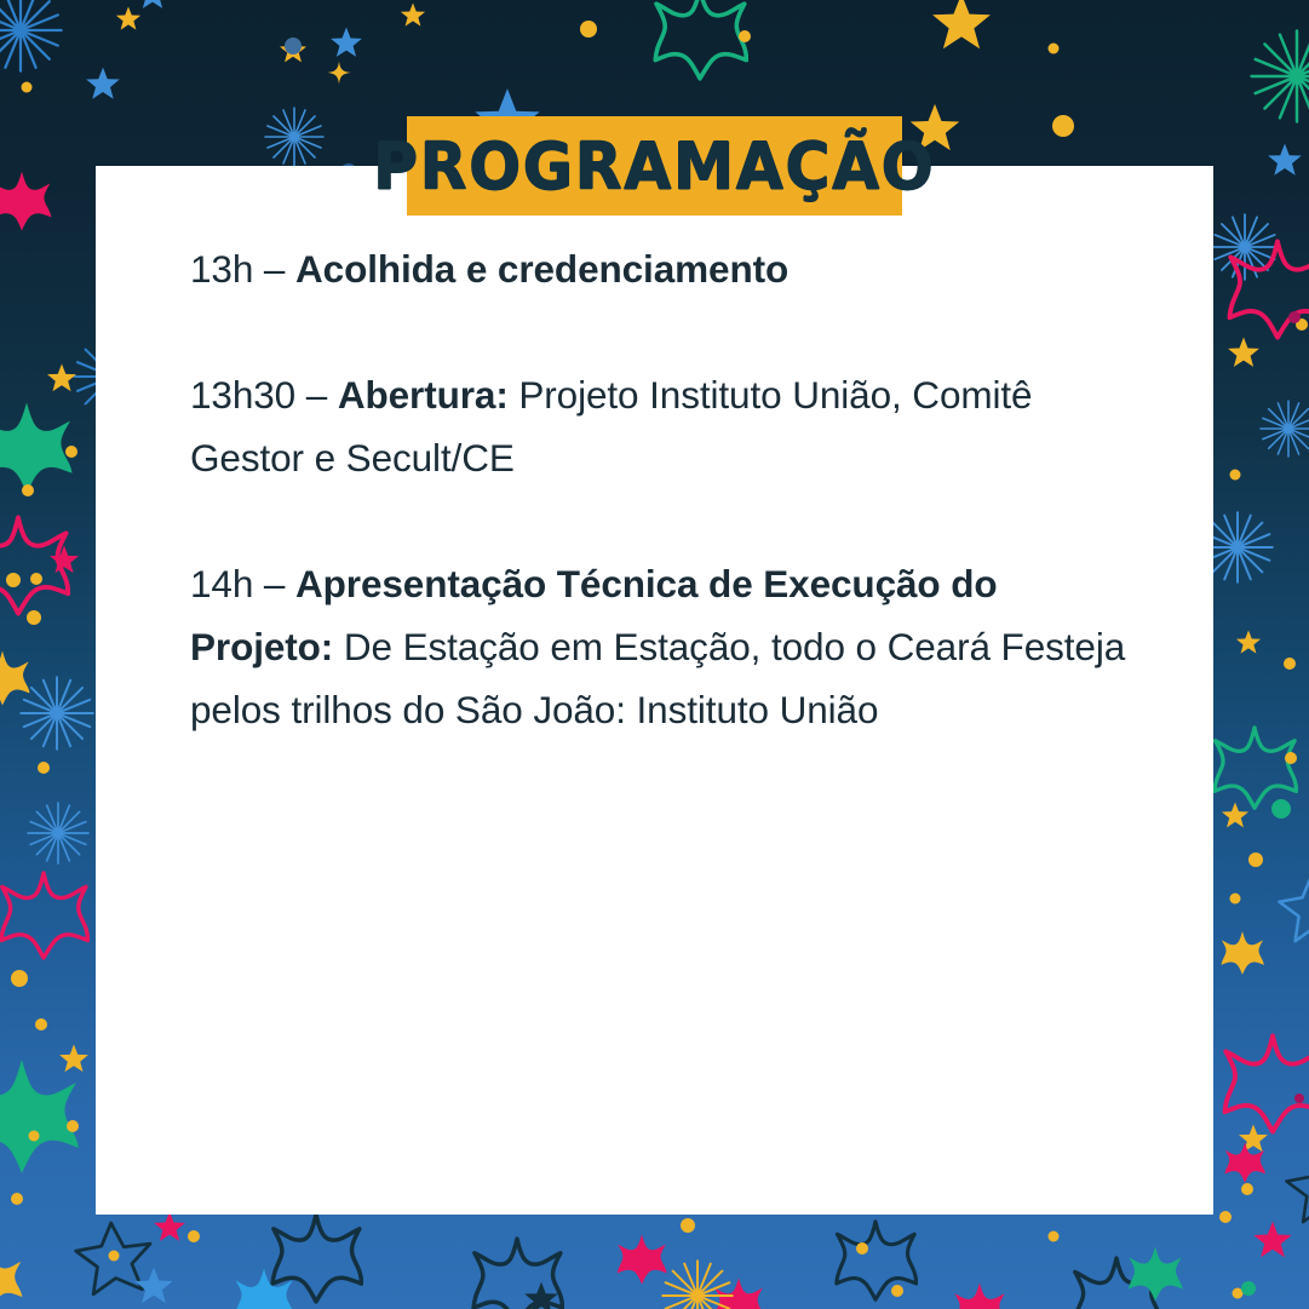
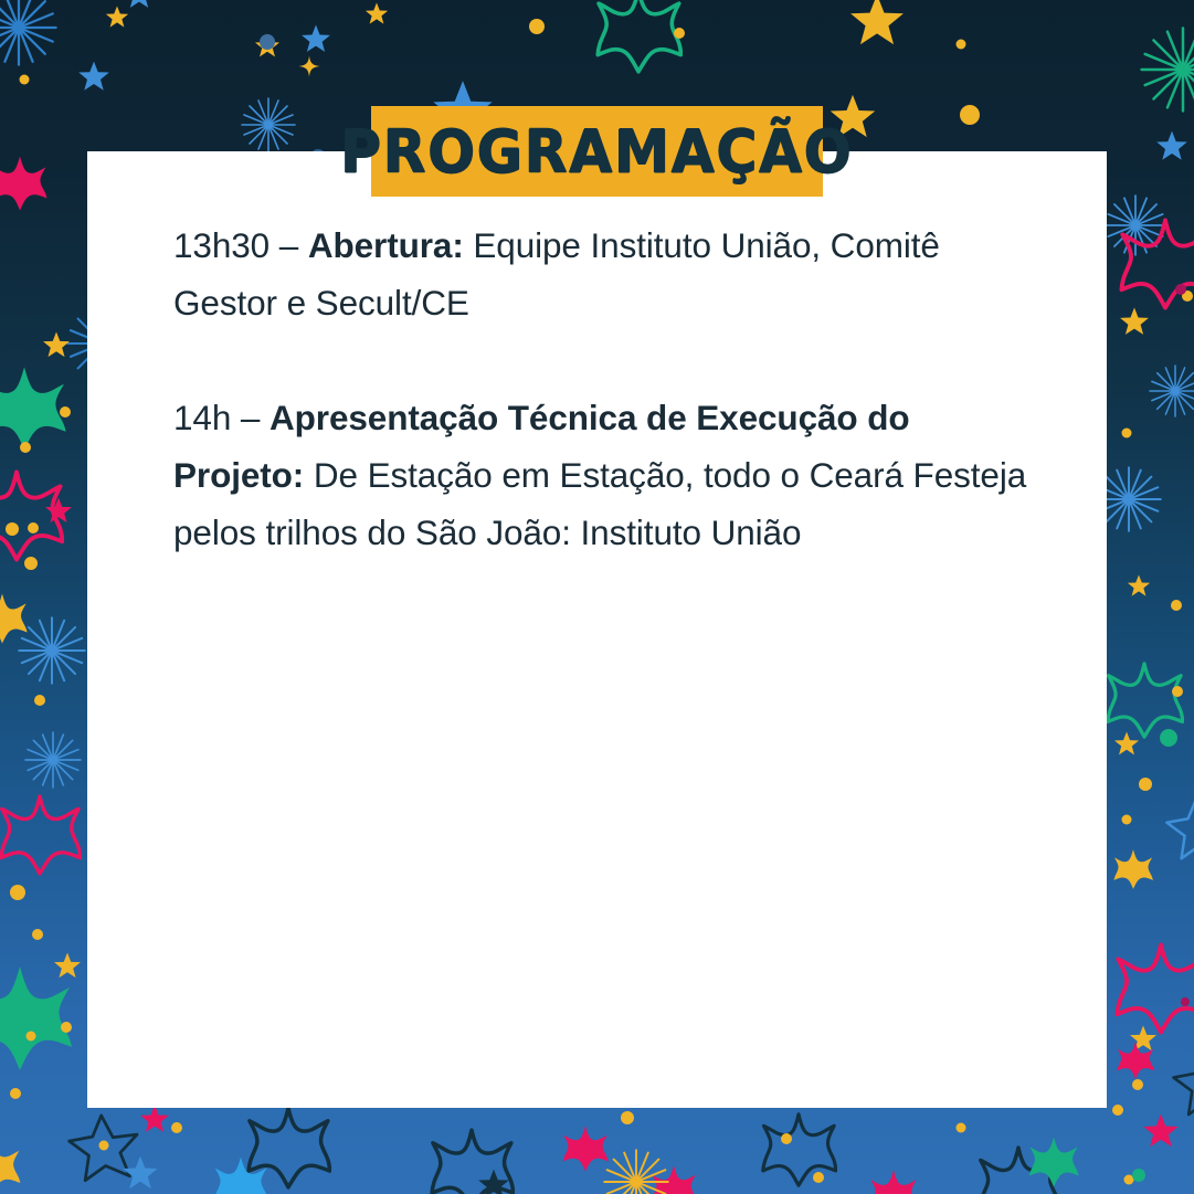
  PROGRAMAÇÃO
- 13h – Acolhida e credenciamento
- 13h30 – Abertura: Projeto Instituto União, Comitê Gestor e Secult/CE
+ 13h30 – Abertura: Equipe Instituto União, Comitê Gestor e Secult/CE
  14h – Apresentação Técnica de Execução do Projeto: De Estação em Estação, todo o Ceará Festeja pelos trilhos do São João: Instituto União
